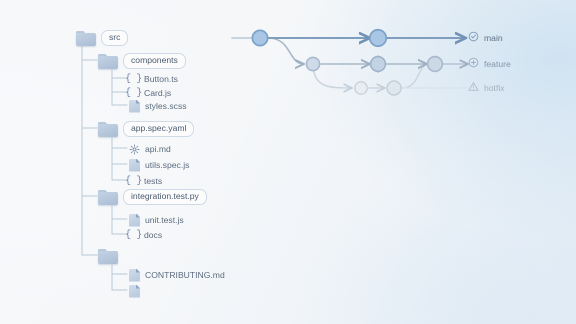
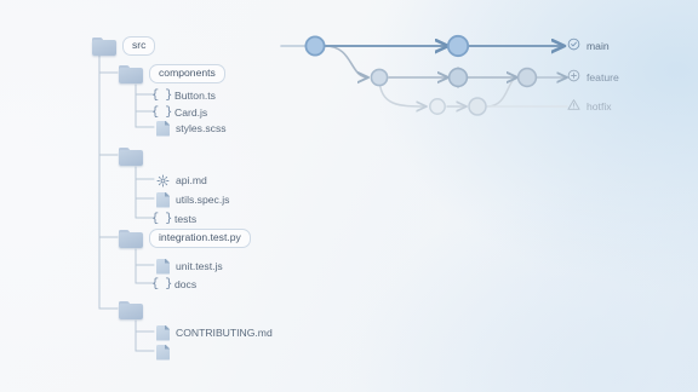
  src
  components
  Button.ts
  Card.js
  styles.scss
- app.spec.yaml
  api.md
  utils.spec.js
  tests
  integration.test.py
  unit.test.js
  docs
  CONTRIBUTING.md
  main
  feature
  hotfix
